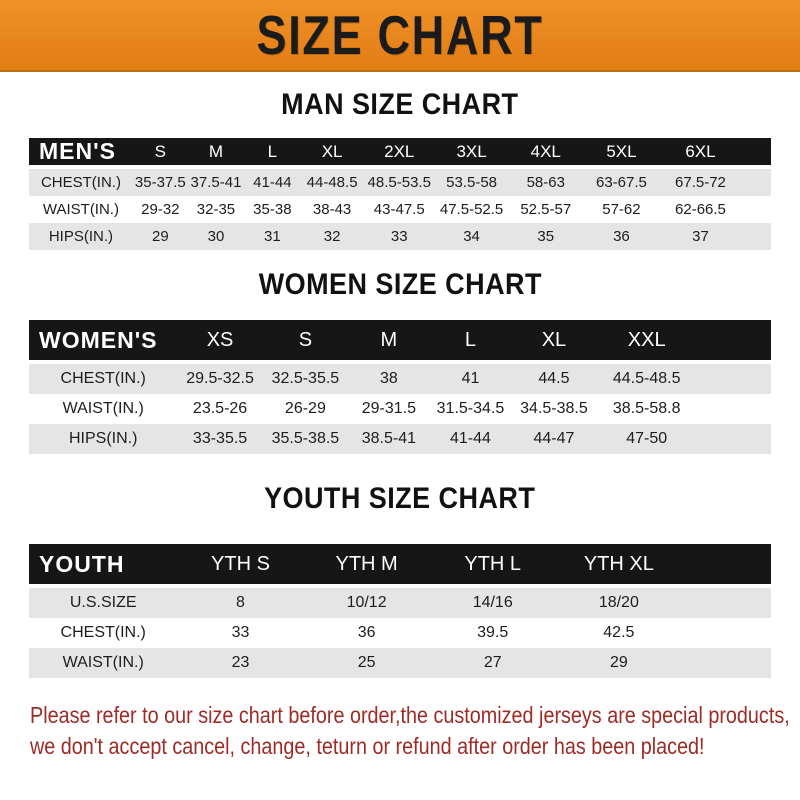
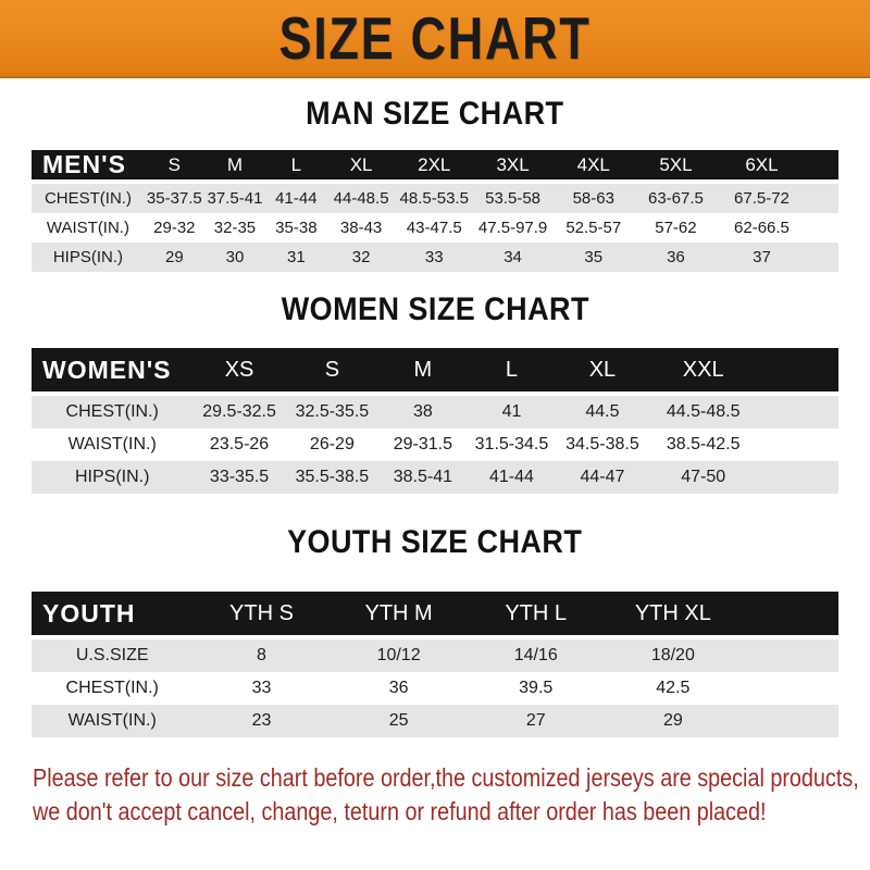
  SIZE CHART
  MAN SIZE CHART
  MEN'S	S	M	L	XL	2XL	3XL	4XL	5XL	6XL
  CHEST(IN.)	35-37.5	37.5-41	41-44	44-48.5	48.5-53.5	53.5-58	58-63	63-67.5	67.5-72
- WAIST(IN.)	29-32	32-35	35-38	38-43	43-47.5	47.5-52.5	52.5-57	57-62	62-66.5
+ WAIST(IN.)	29-32	32-35	35-38	38-43	43-47.5	47.5-97.9	52.5-57	57-62	62-66.5
  HIPS(IN.)	29	30	31	32	33	34	35	36	37
  WOMEN SIZE CHART
  WOMEN'S	XS	S	M	L	XL	XXL
  CHEST(IN.)	29.5-32.5	32.5-35.5	38	41	44.5	44.5-48.5
- WAIST(IN.)	23.5-26	26-29	29-31.5	31.5-34.5	34.5-38.5	38.5-58.8
+ WAIST(IN.)	23.5-26	26-29	29-31.5	31.5-34.5	34.5-38.5	38.5-42.5
  HIPS(IN.)	33-35.5	35.5-38.5	38.5-41	41-44	44-47	47-50
  YOUTH SIZE CHART
  YOUTH	YTH S	YTH M	YTH L	YTH XL
  U.S.SIZE	8	10/12	14/16	18/20
  CHEST(IN.)	33	36	39.5	42.5
  WAIST(IN.)	23	25	27	29
  Please refer to our size chart before order,the customized jerseys are special products,
  we don't accept cancel, change, teturn or refund after order has been placed!
